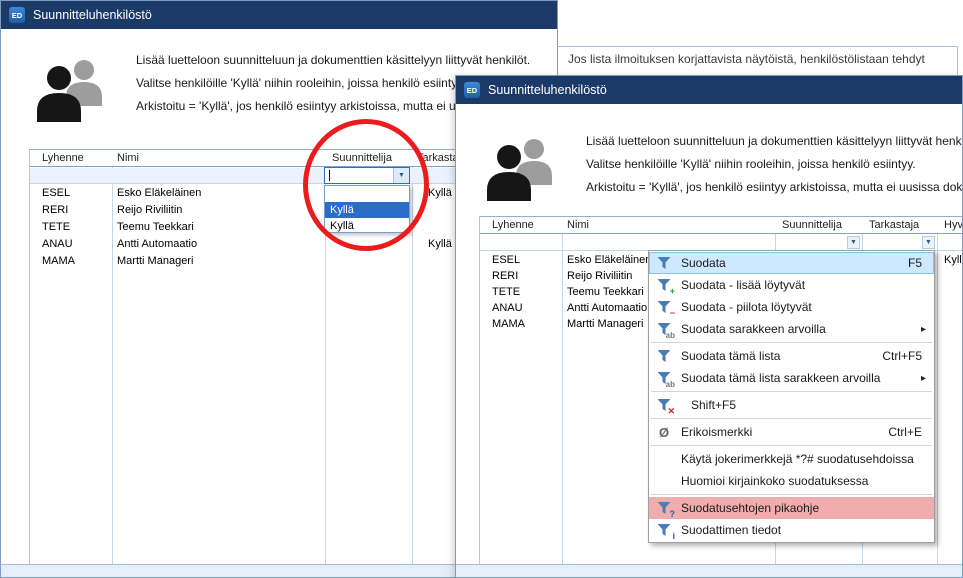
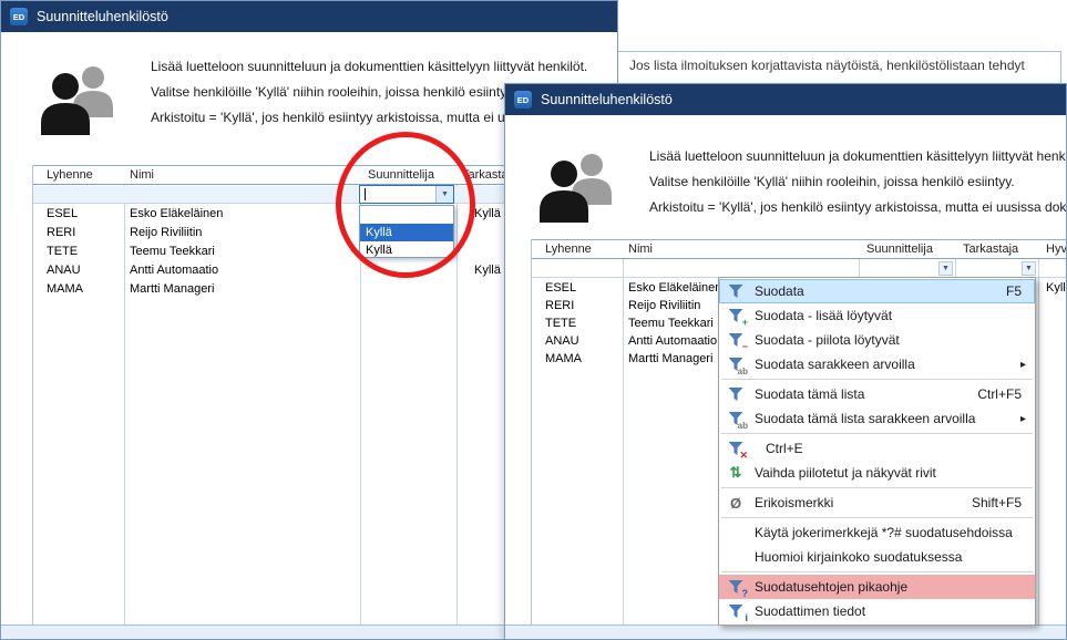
  Jos lista ilmoituksen korjattavista näytöistä, henkilöstölistaan tehdyt
  ED
  Suunnitteluhenkilöstö
  Lisää luetteloon suunnitteluun ja dokumenttien käsittelyyn liittyvät henkilöt.
  Valitse henkilöille 'Kyllä' niihin rooleihin, joissa henkilö esiint
  Arkistoitu = 'Kyllä', jos henkilö esiintyy arkistoissa, mutta ei u
  Lyhenne
  Nimi
  Suunnittelija
  Tarkast
  ESEL
  Esko Eläkeläinen
  Kyllä
  RERI
  Reijo Riviliitin
  TETE
  Teemu Teekkari
  ANAU
  Antti Automaatio
  Kyllä
  MAMA
  Martti Manageri
  Kyllä
  Kyllä
  ED
  Suunnitteluhenkilöstö
  Lisää luetteloon suunnitteluun ja dokumenttien käsittelyyn liittyvät henk
  Valitse henkilöille 'Kyllä' niihin rooleihin, joissa henkilö esiintyy.
  Arkistoitu = 'Kyllä', jos henkilö esiintyy arkistoissa, mutta ei uusissa dok
  Lyhenne
  Nimi
  Suunnittelija
  Tarkastaja
  ESEL
  Esko Eläkeläine
  Kyll
  RERI
  Reijo Riviliitin
  TETE
  Teemu Teekkari
  ANAU
  Antti Automaatio
  MAMA
  Martti Manageri
  Suodata
  F5
  +
  Suodata - lisää löytyvät
  −
  Suodata - piilota löytyvät
  ab
  Suodata sarakkeen arvoilla
  ▸
  Suodata tämä lista
  Ctrl+F5
  ab
  Suodata tämä lista sarakkeen arvoilla
  ▸
  ✕
- Shift+F5
+ Ctrl+E
+ ⇅
+ Vaihda piilotetut ja näkyvät rivit
  Ø
  Erikoismerkki
- Ctrl+E
+ Shift+F5
  Käytä jokerimerkkejä *?# suodatusehdoissa
  Huomioi kirjainkoko suodatuksessa
  ?
  Suodatusehtojen pikaohje
  i
  Suodattimen tiedot
